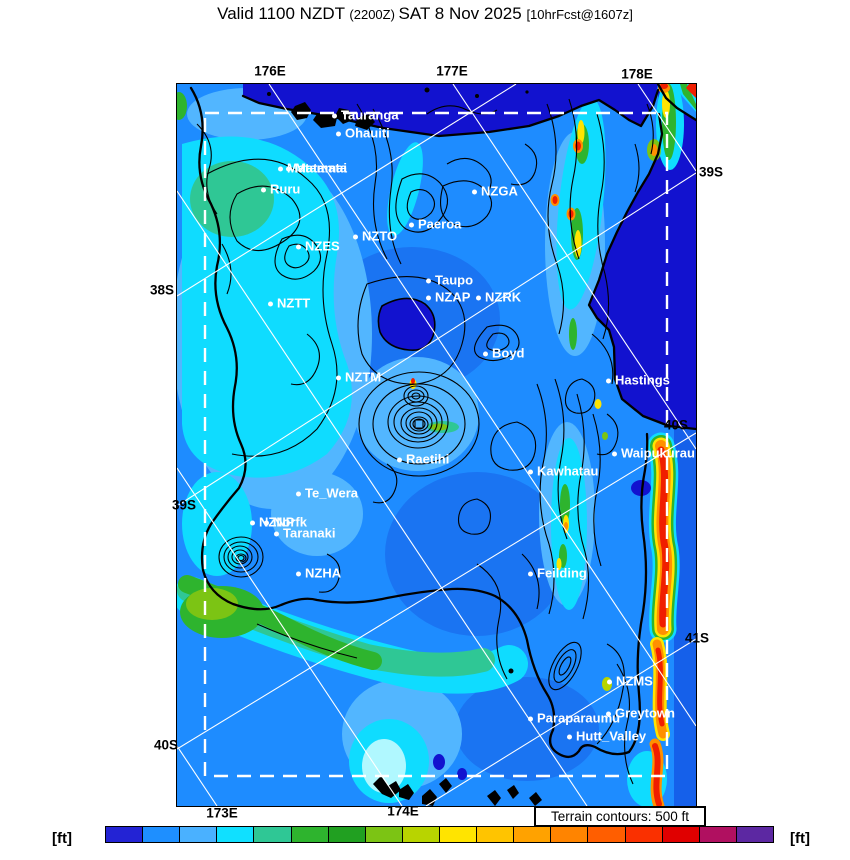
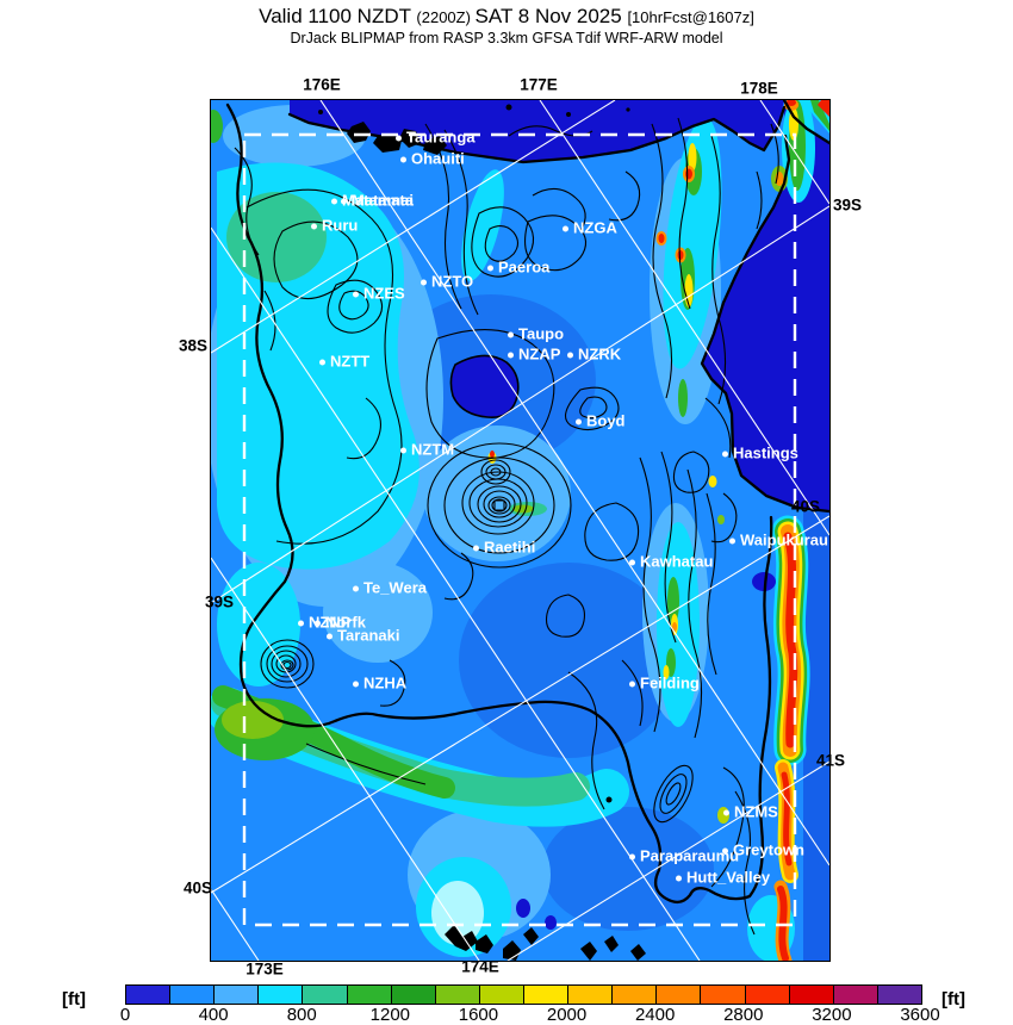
  Valid 1100 NZDT (2200Z) SAT 8 Nov 2025 [10hrFcst@1607z]
+ DrJack BLIPMAP from RASP 3.3km GFSA Tdif WRF-ARW model
  Tauranga
  Ohauiti
  Matamata
  Matamai
  Ruru
  NZGA
  Paeroa
  NZTO
  NZES
  Taupo
  NZAP
  NZRK
  NZTT
  Boyd
  NZTM
  Hastings
  Waipukurau
  Raetihi
  Kawhatau
  Te_Wera
  ZNP
  Norfk
  Taranaki
  NZHA
  Feilding
  NZMS
  Greytown
  Paraparaumu
  Hutt_Valley
  176E
  177E
  178E
  173E
  174E
  38S
  39S
  40S
  39S
  40S
  41S
- Terrain contours: 500 ft
  [ft]
+ 0
+ 400
+ 800
+ 1200
+ 1600
+ 2000
+ 2400
+ 2800
+ 3200
+ 3600
  [ft]
